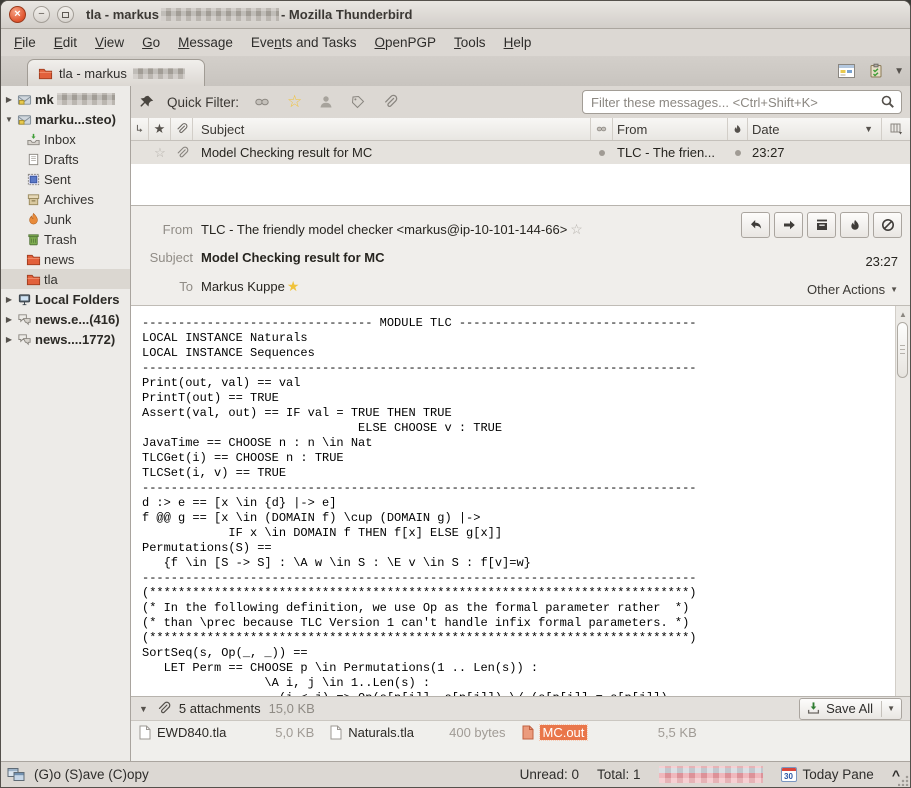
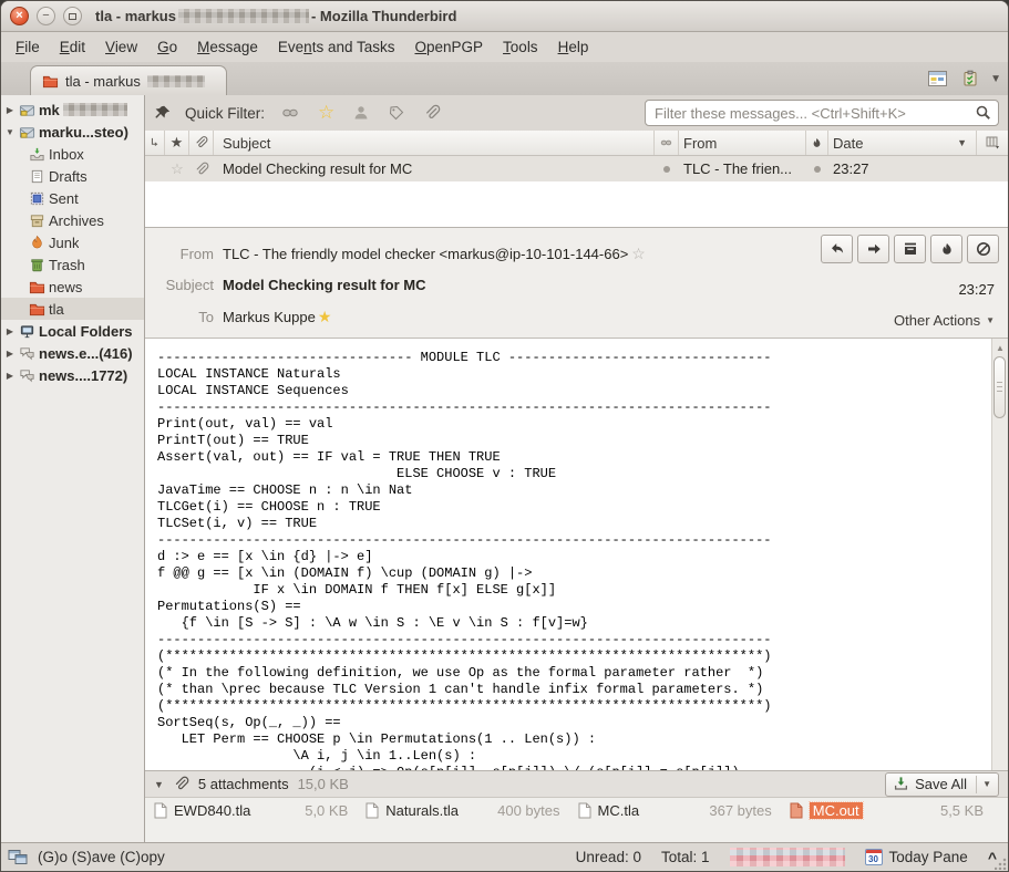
  ×
  −
  tla - markus
  - Mozilla Thunderbird
  File
  Edit
  View
  Go
  Message
  Events and Tasks
  OpenPGP
  Tools
  Help
  tla - markus
  ▼
  ▶
  mk
  ▼
  marku...steo)
  Inbox
  Drafts
  Sent
  Archives
  Junk
  Trash
  news
  tla
  ▶
  Local Folders
  ▶
  news.e...(416)
  ▶
  news....1772)
  Quick Filter:
  ☆
  Filter these messages... <Ctrl+Shift+K>
  ★
  Subject
  From
  Date
  ▼
  ☆
  Model Checking result for MC
  TLC - The frien...
  23:27
  From
  TLC - The friendly model checker <markus@ip-10-101-144-66>
  ☆
  Subject
  Model Checking result for MC
  To
  Markus Kuppe
  ★
  23:27
  Other Actions
  ▼
  -------------------------------- MODULE TLC ---------------------------------
  LOCAL INSTANCE Naturals
  LOCAL INSTANCE Sequences
  -----------------------------------------------------------------------------
  Print(out, val) == val
  PrintT(out) == TRUE
  Assert(val, out) == IF val = TRUE THEN TRUE
  ELSE CHOOSE v : TRUE
  JavaTime == CHOOSE n : n \in Nat
  TLCGet(i) == CHOOSE n : TRUE
  TLCSet(i, v) == TRUE
  -----------------------------------------------------------------------------
  d :> e == [x \in {d} |-> e]
  f @@ g == [x \in (DOMAIN f) \cup (DOMAIN g) |->
  IF x \in DOMAIN f THEN f[x] ELSE g[x]]
  Permutations(S) ==
  {f \in [S -> S] : \A w \in S : \E v \in S : f[v]=w}
  -----------------------------------------------------------------------------
  (***************************************************************************)
  (* In the following definition, we use Op as the formal parameter rather *)
  (* than \prec because TLC Version 1 can't handle infix formal parameters. *)
  (***************************************************************************)
  SortSeq(s, Op(_, _)) ==
  LET Perm == CHOOSE p \in Permutations(1 .. Len(s)) :
  \A i, j \in 1..Len(s) :
  ▲
  ▼
  5 attachments
  15,0 KB
  Save All
  ▼
  EWD840.tla
  5,0 KB
  Naturals.tla
  400 bytes
+ MC.tla
+ 367 bytes
  MC.out
  5,5 KB
  (G)o (S)ave (C)opy
  Unread: 0
  Total: 1
  30
  Today Pane
  ^
